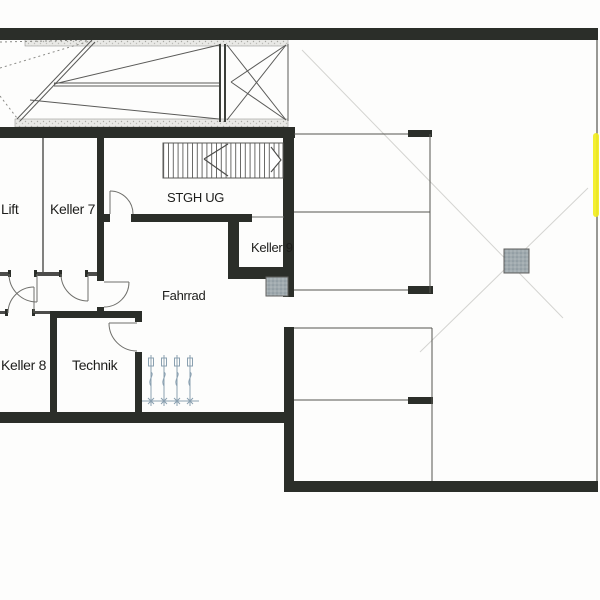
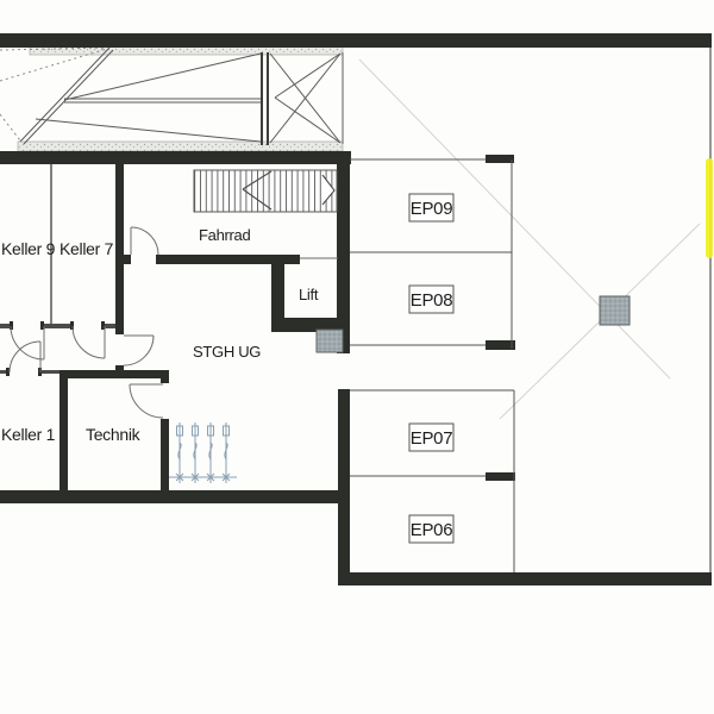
+ EP09
+ EP08
+ EP07
+ EP06
- Lift
+ Keller 9
  Keller 7
- STGH UG
+ Fahrrad
- Keller 9
+ Lift
- Fahrrad
+ STGH UG
- Keller 8
+ Keller 1
  Technik
